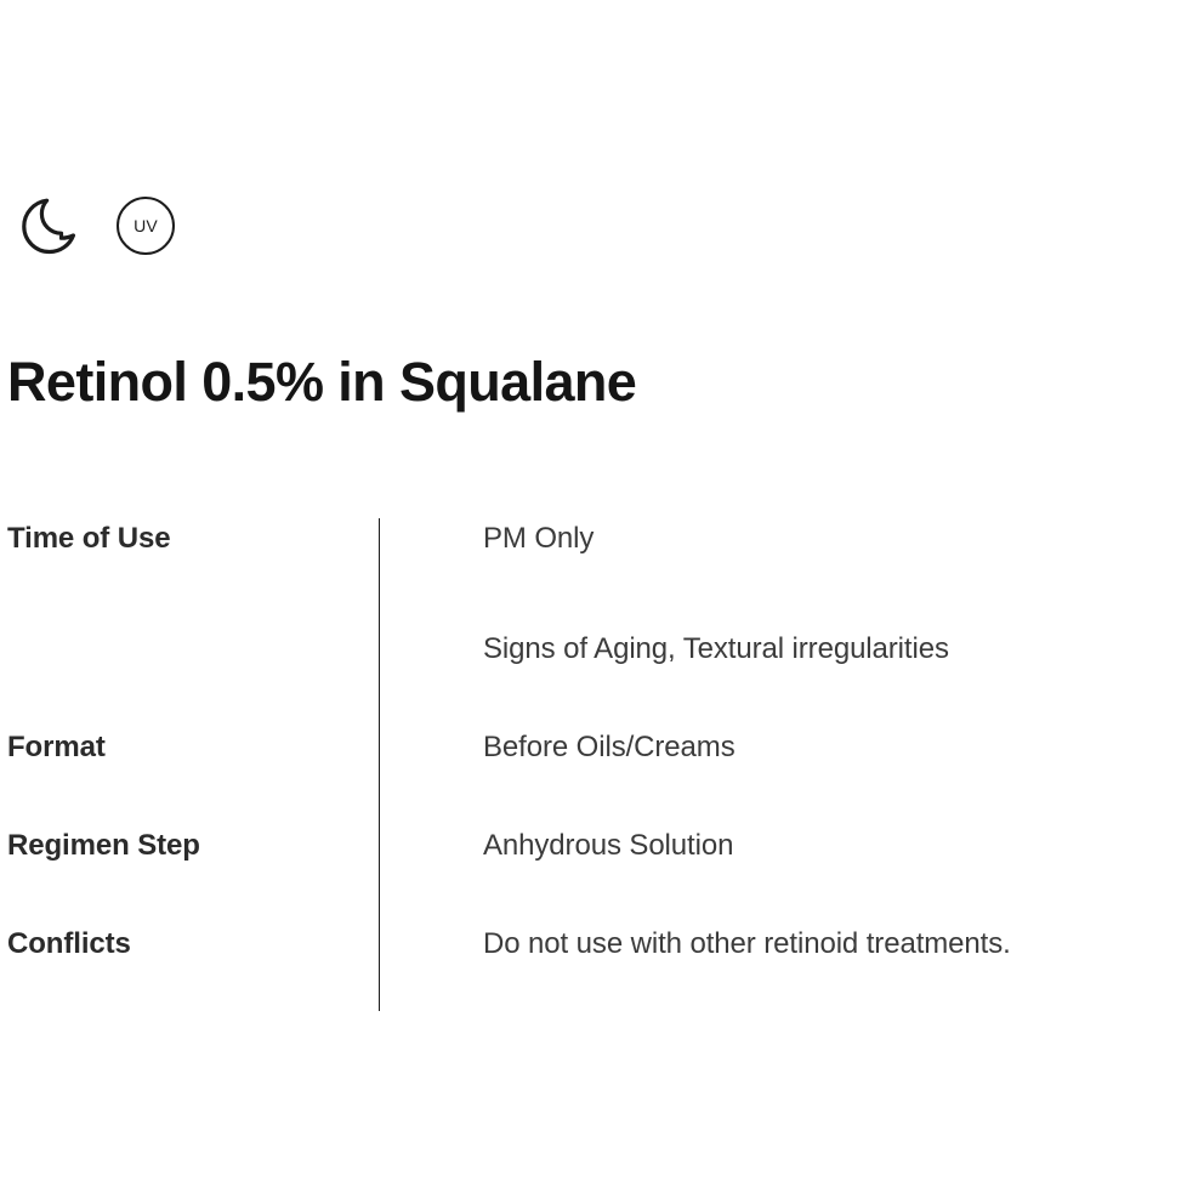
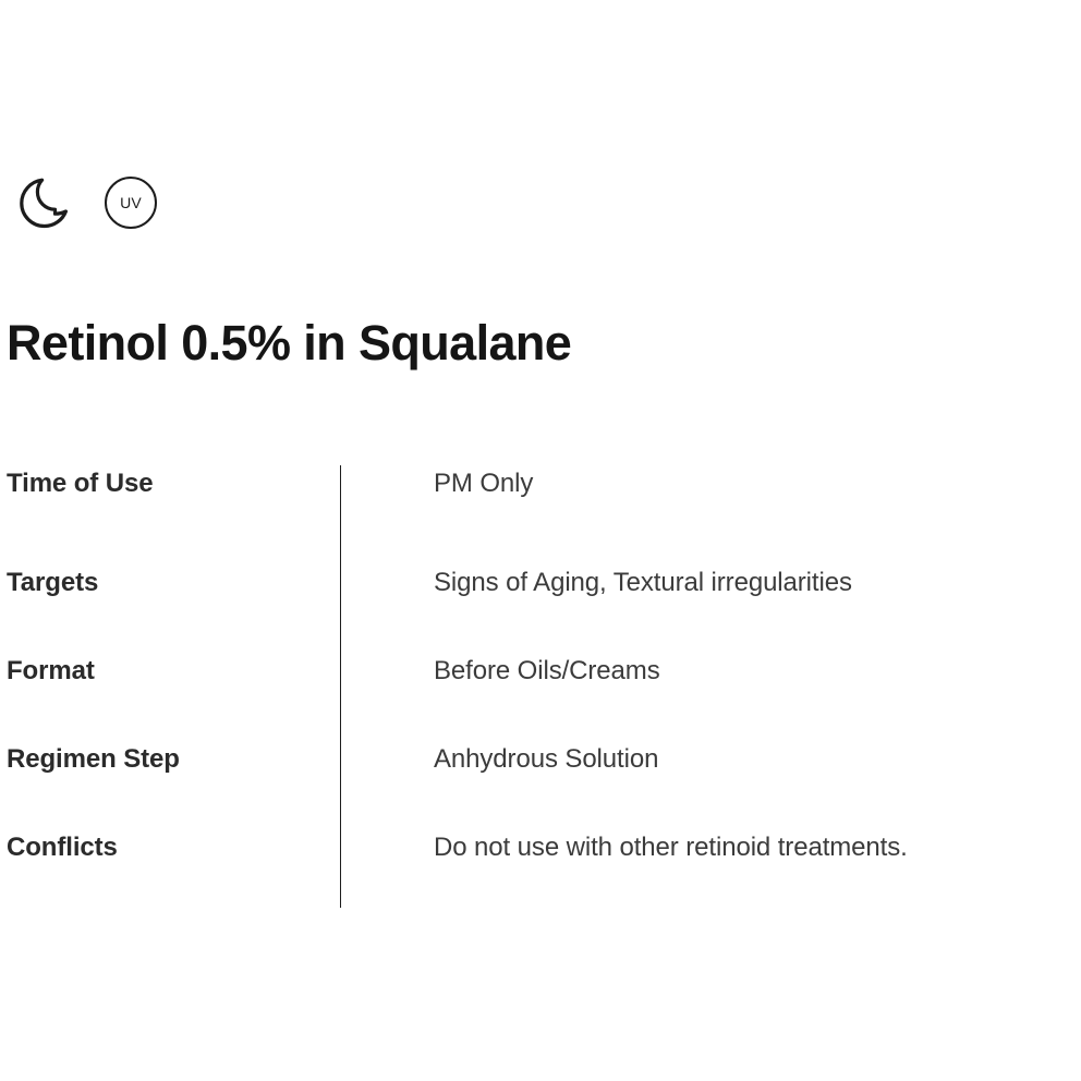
  UV
  Retinol 0.5% in Squalane
+ Targets
  Signs of Aging, Textural irregularities
  Format
  Before Oils/Creams
  Regimen Step
  Anhydrous Solution
  Conflicts
  Do not use with other retinoid treatments.
  Time of Use
  PM Only
